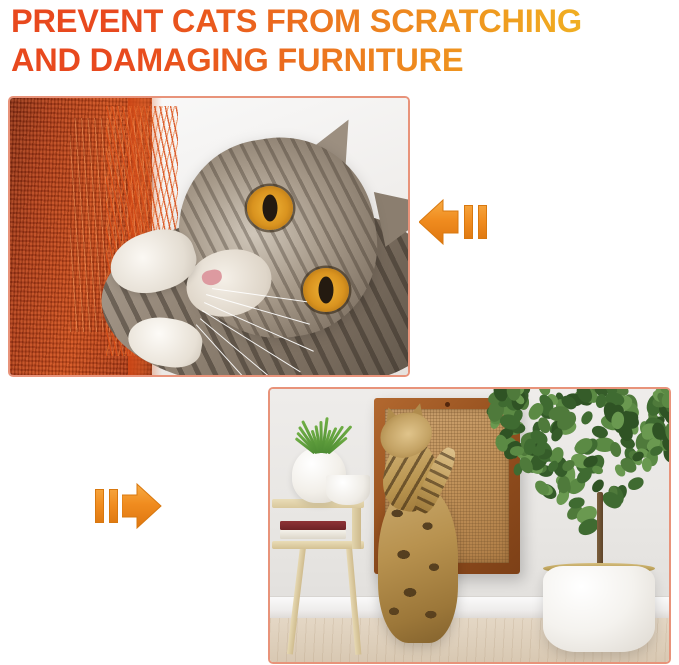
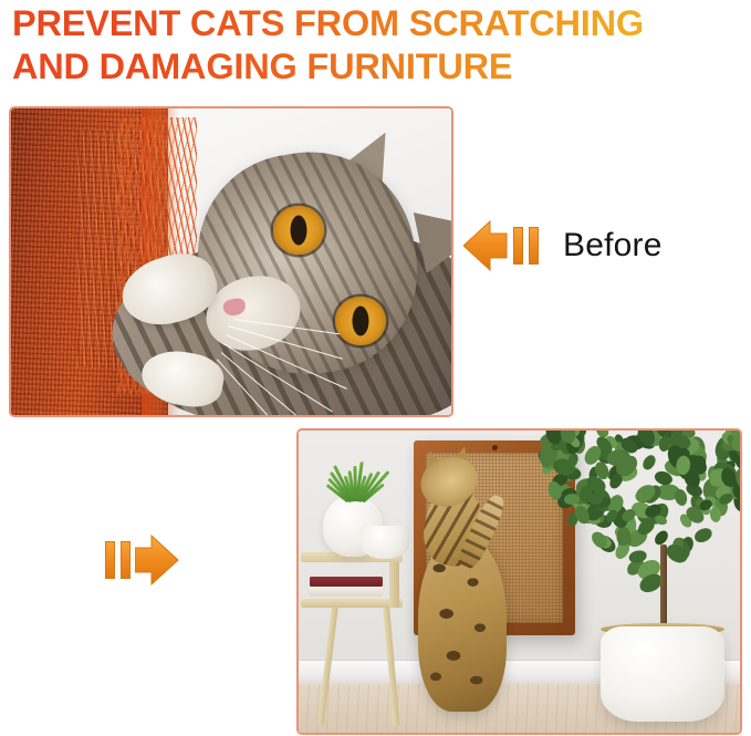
  PREVENT CATS FROM SCRATCHING
  AND DAMAGING FURNITURE
+ Before
